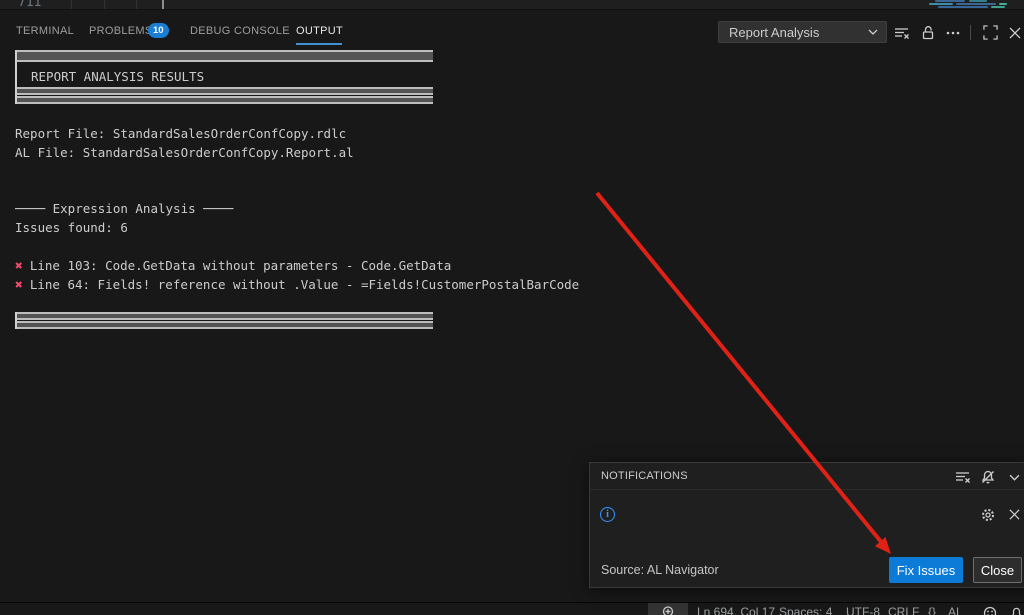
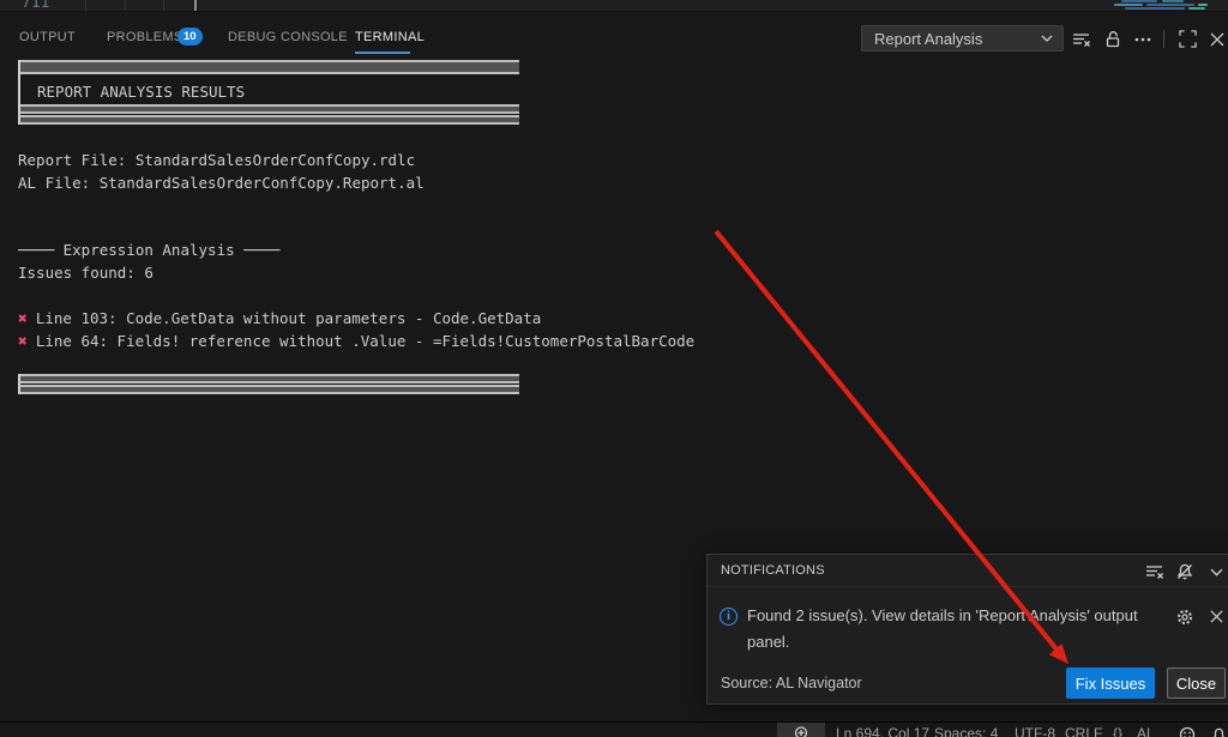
  711
- TERMINAL
+ OUTPUT
  PROBLEM
  10
  DEBUG CONSOLE
- OUTPUT
+ TERMINAL
  Report Analysis
  REPORT ANALYSIS RESULTS
  Report File: StandardSalesOrderConfCopy.rdlc
  AL File: StandardSalesOrderConfCopy.Report.al
  ──── Expression Analysis ────
  Issues found: 6
  ✖ Line 103: Code.GetData without parameters - Code.GetData
  ✖ Line 64: Fields! reference without .Value - =Fields!CustomerPostalBarCode
  NOTIFICATIONS
  i
+ Found 2 issue(s). View details in 'Report Analysis' output panel.
  Source: AL Navigator
  Fix Issues
  Close
  Ln 694, Col 17
  Spaces: 4
  UTF-8
  CRLF
  {}
  AL
